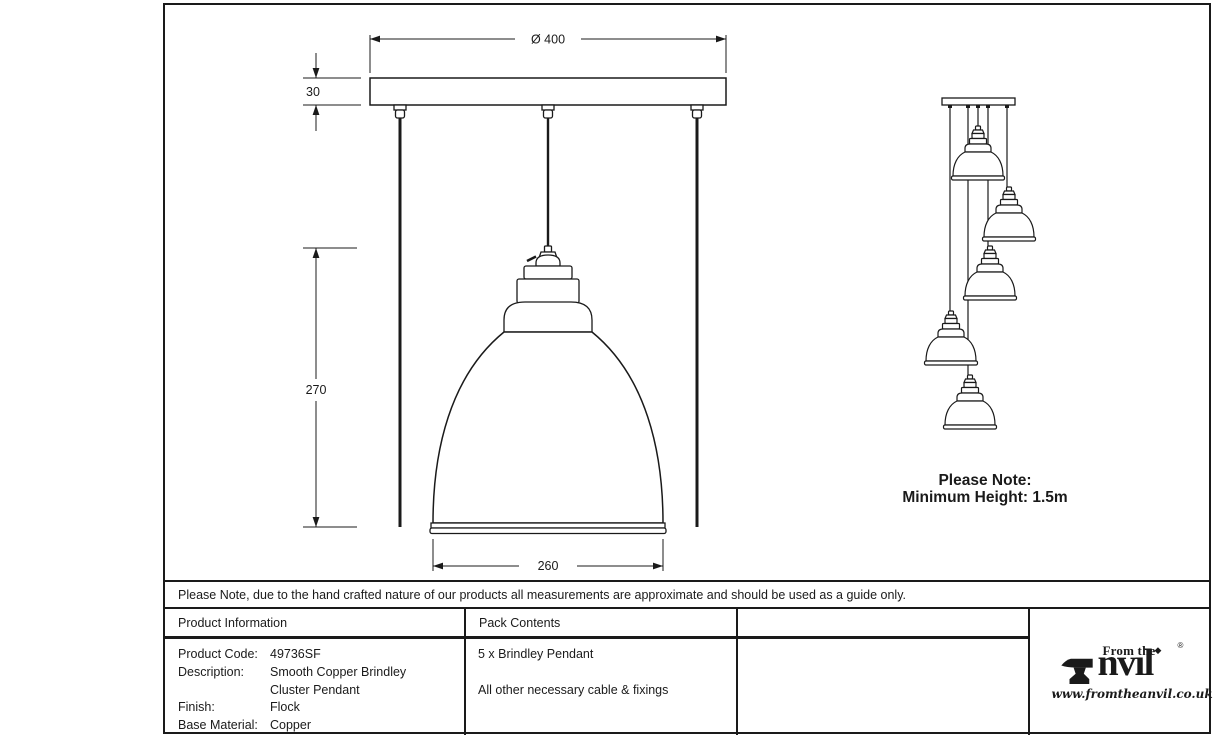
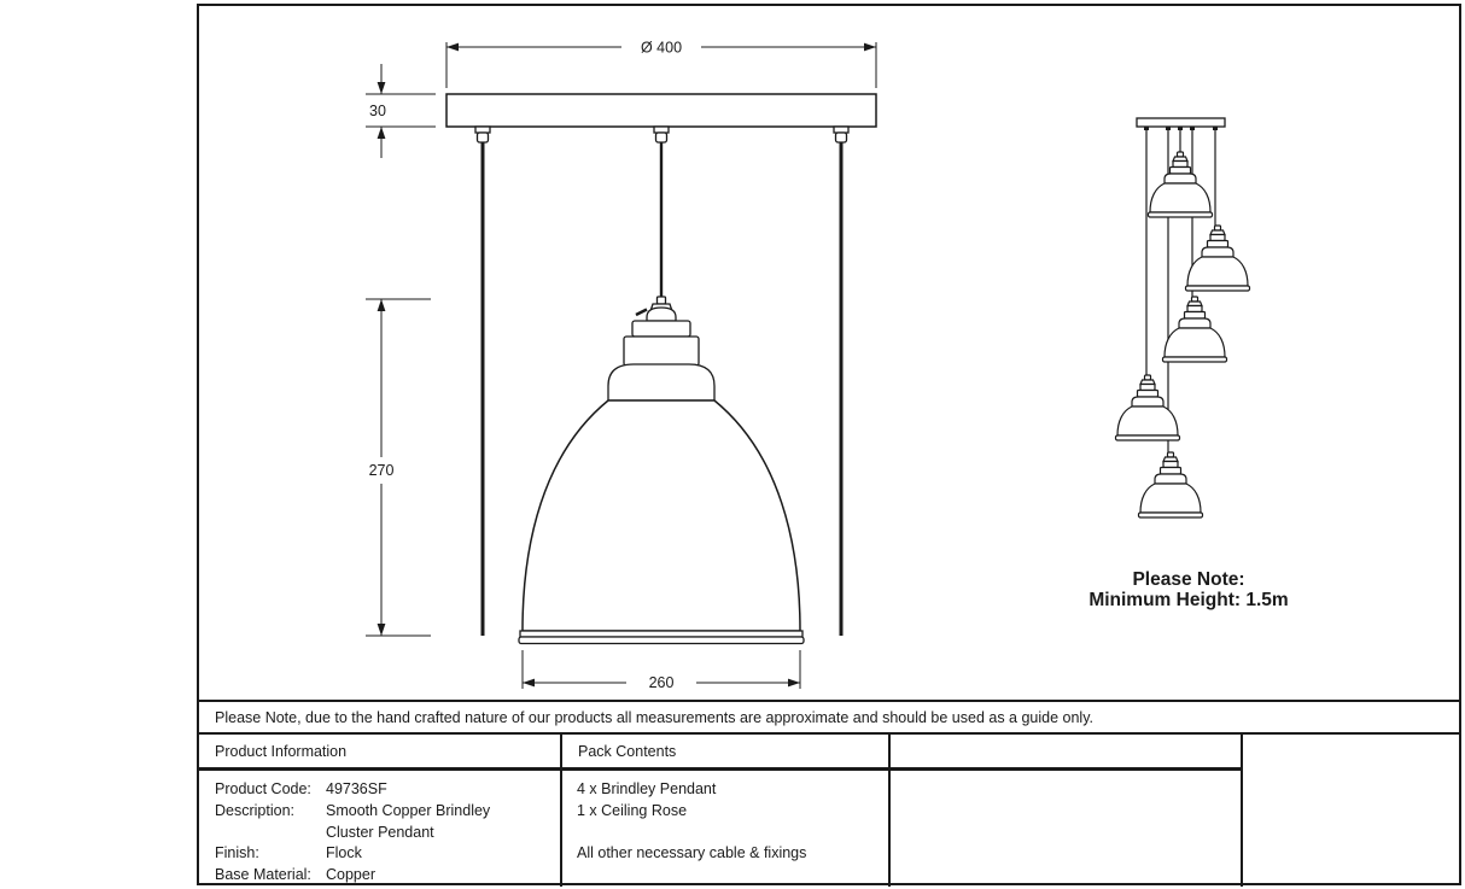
  Ø 400
  30
  260
  270
  Please Note:
  Minimum Height: 1.5m
  Please Note, due to the hand crafted nature of our products all measurements are approximate and should be used as a guide only.
  Product Information
  Pack Contents
- From the
- ◆
- nvıl
- ®
- www.fromtheanvil.co.uk
  Product Code:
  49736SF
  Description:
  Smooth Copper Brindley
  Cluster Pendant
  Finish:
  Flock
  Base Material:
  Copper
- 5 x Brindley Pendant
+ 4 x Brindley Pendant
+ 1 x Ceiling Rose
  All other necessary cable & fixings
